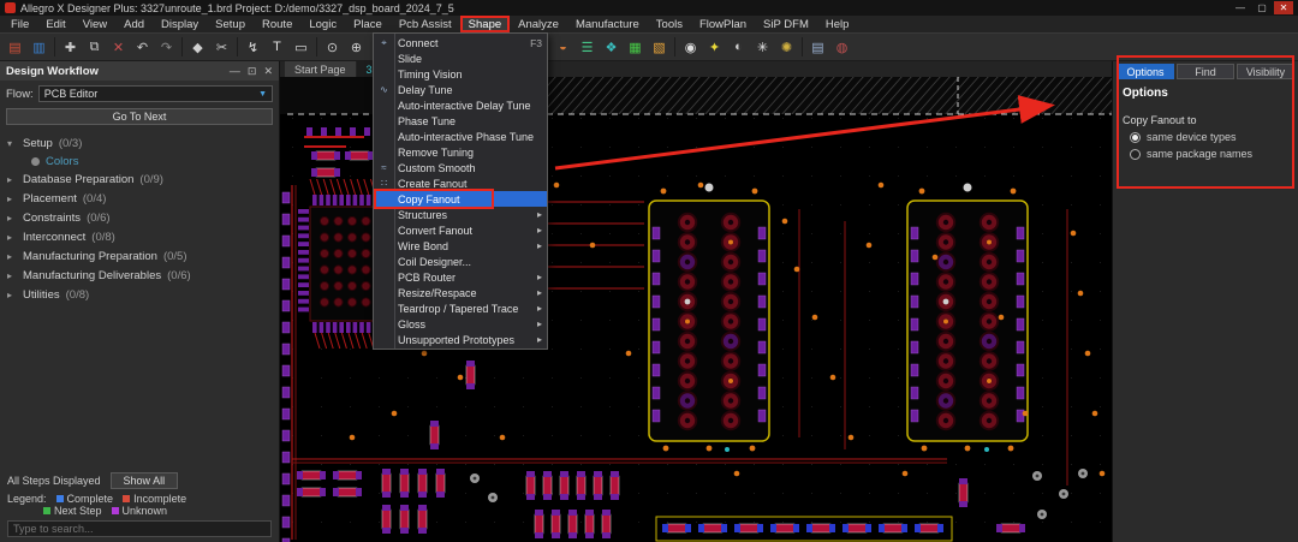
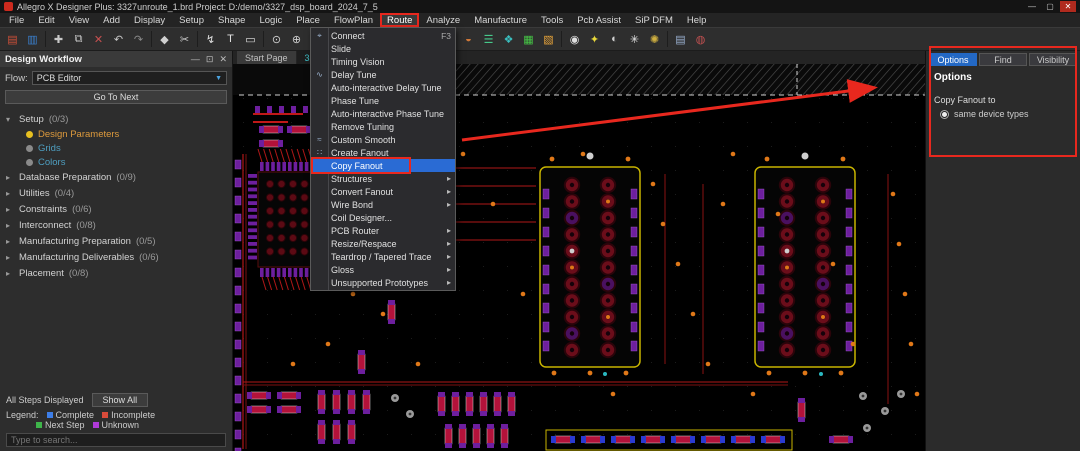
  Allegro X Designer Plus: 3327unroute_1.brd Project: D:/demo/3327_dsp_board_2024_7_5
  —
  ▢
  ✕
  File
  Edit
  View
  Add
  Display
  Setup
- Route
+ Shape
  Logic
  Place
- Pcb Assist
+ FlowPlan
- Shape
+ Route
  Analyze
  Manufacture
  Tools
- FlowPlan
+ Pcb Assist
  SiP DFM
  Help
  ▤
  ▥
  ✚
  ⧉
  ✕
  ↶
  ↷
  ◆
  ✂
  ↯
  T
  ▭
  ⊙
  ⊕
  ◒
  ☰
  ❖
  ▦
  ▧
  ◉
  ✦
  ◐
  ✳
  ✺
  ▤
  ◍
  Design Workflow
  —
  ⊡
  ✕
  Flow:
  PCB Editor
  Go To Next
  ▾
  Setup
  (0/3)
+ Design Parameters
+ Grids
  Colors
  ▸
  Database Preparation
  (0/9)
  ▸
- Placement
+ Utilities
  (0/4)
  ▸
  Constraints
  (0/6)
  ▸
  Interconnect
  (0/8)
  ▸
  Manufacturing Preparation
  (0/5)
  ▸
  Manufacturing Deliverables
  (0/6)
  ▸
- Utilities
+ Placement
  (0/8)
  All Steps Displayed
  Show All
  Legend:
  Complete
  Incomplete
  Next Step
  Unknown
  Type to search...
  Start Page
  Options
  Find
  Visibility
  Options
  Copy Fanout to
  same device types
- same package names
  ⌖
  Connect
  F3
  Slide
  Timing Vision
  ∿
  Delay Tune
  Auto-interactive Delay Tune
  Phase Tune
  Auto-interactive Phase Tune
  Remove Tuning
  ≈
  Custom Smooth
  ∷
  Create Fanout
  Copy Fanout
  Structures
  ▸
  Convert Fanout
  ▸
  Wire Bond
  ▸
  Coil Designer...
  PCB Router
  ▸
  Resize/Respace
  ▸
  Teardrop / Tapered Trace
  ▸
  Gloss
  ▸
  Unsupported Prototypes
  ▸
